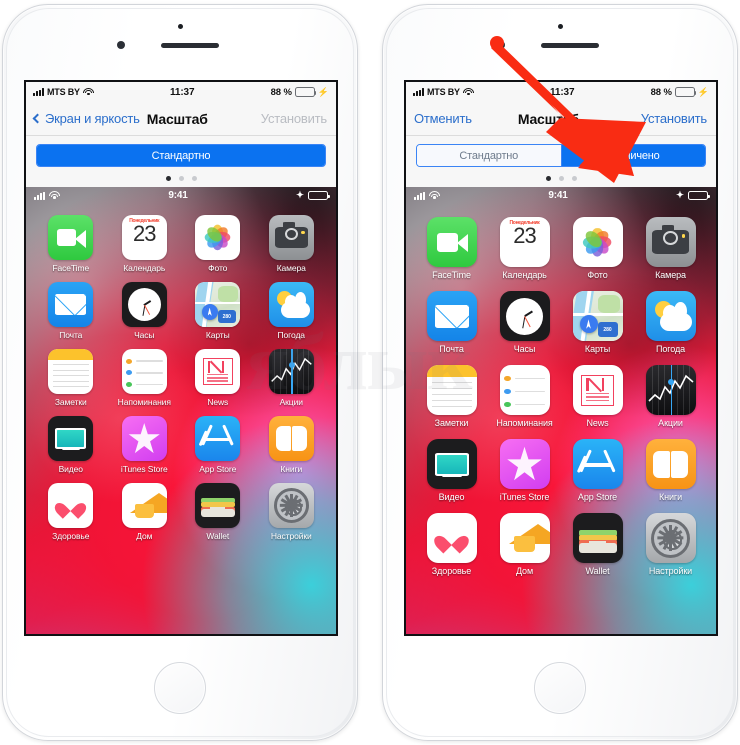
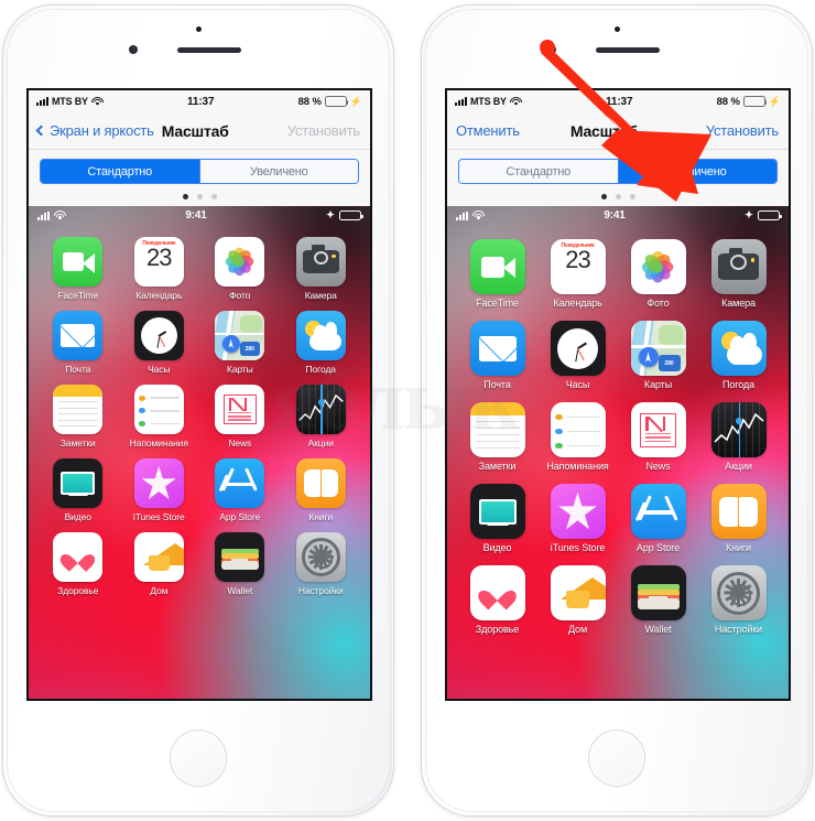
  MTS BY
  11:37
  88 %
  ⚡
  Экран и яркость
  Масштаб
  Установить
  Стандартно
+ Увеличено
  9:41
  ✦
  FaceTime
  23
  Календарь
  Фото
  Камера
  Почта
  Часы
  Карты
  Погода
  Заметки
  Напоминания
  News
  Акции
  Видео
  iTunes Store
  App Store
  Книги
  Здоровье
  Дом
  Wallet
  Настройки
  MTS BY
  11:37
  88 %
  ⚡
  Отменить
  Масшт
  Установить
  Стандартно
  9:41
  ✦
  FaceTime
  23
  Календарь
  Фото
  Камера
  Почта
  Часы
  Карты
  Погода
  Заметки
  Напоминания
  News
  Акции
  Видео
  iTunes Store
  App Store
  Книги
  Здоровье
  Дом
  Wallet
  Настройки
  яблык
